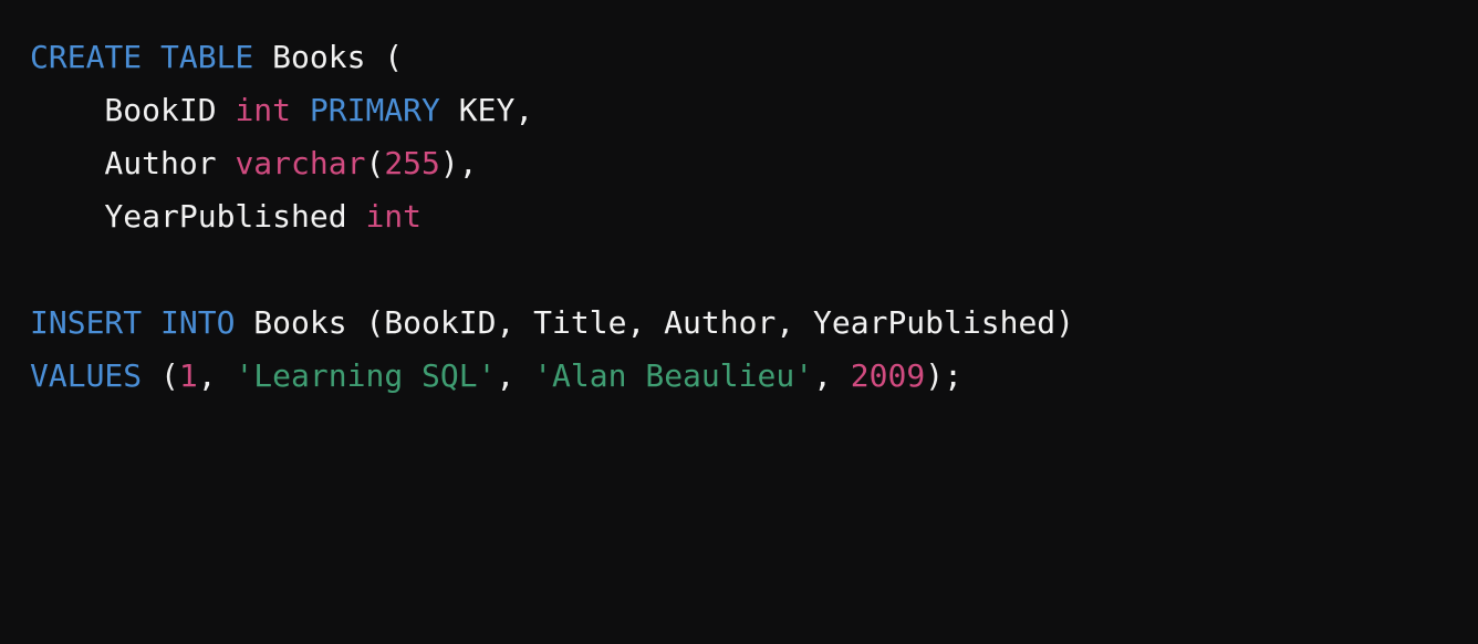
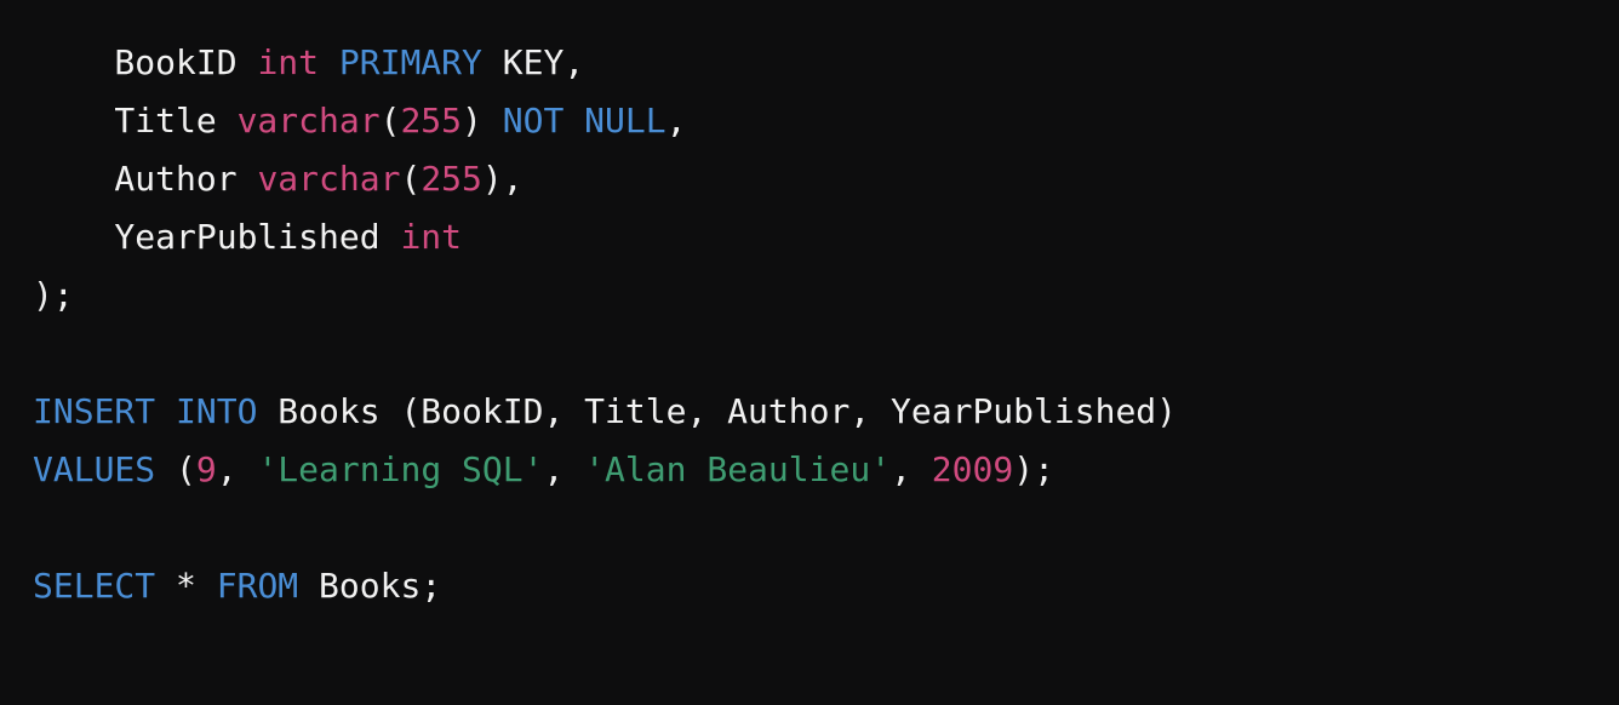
- CREATE TABLE Books (
  BookID int PRIMARY KEY,
+ Title varchar(255) NOT NULL,
  Author varchar(255),
  YearPublished int
+ );
  INSERT INTO Books (BookID, Title, Author, YearPublished)
- VALUES (1, 'Learning SQL', 'Alan Beaulieu', 2009);
+ VALUES (9, 'Learning SQL', 'Alan Beaulieu', 2009);
+ SELECT * FROM Books;
